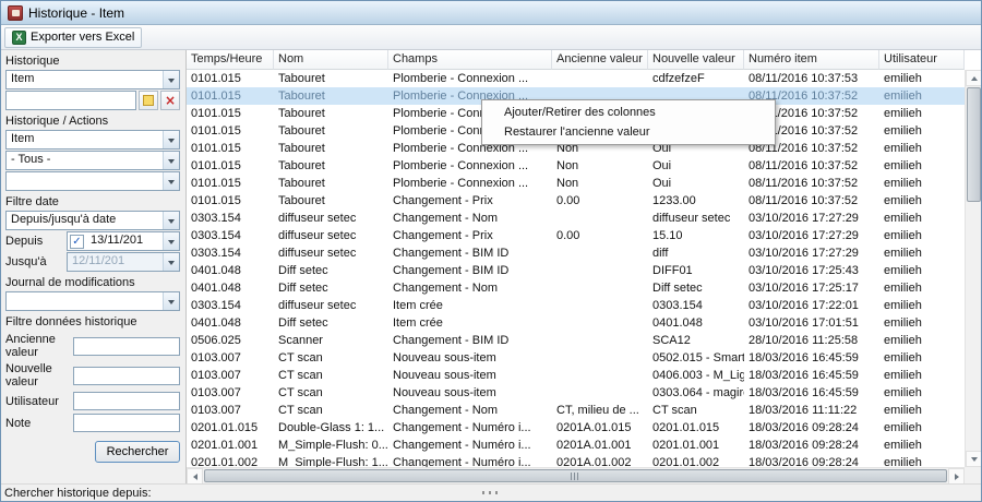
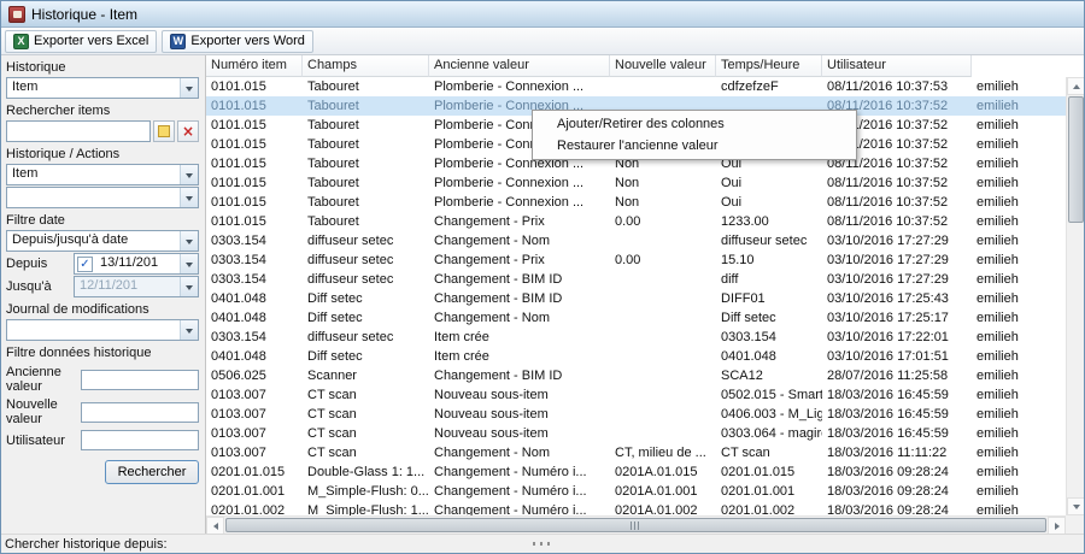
  Historique - Item
  X
  Exporter vers Excel
+ W
+ Exporter vers Word
  Historique
  Item
+ Rechercher items
  ×
  Historique / Actions
  Item
- - Tous -
  Filtre date
  Depuis/jusqu'à date
  Depuis
  ✓
  13/11/201
  Jusqu'à
  12/11/201
  Journal de modifications
  Filtre données historique
  Ancienne valeur
  Nouvelle valeur
  Utilisateur
- Note
  Rechercher
- Temps/Heure
+ Numéro item
- Nom
  Champs
  Ancienne valeur
  Nouvelle valeur
- Numéro item
+ Temps/Heure
  Utilisateur
  0101.015
  Tabouret
  Plomberie - Connexion ...
  cdfzefzeF
  08/11/2016 10:37:53
  emilieh
  0101.015
  Tabouret
  Plomberie - Connexion ...
  08/11/2016 10:37:52
  emilieh
  0101.015
  Tabouret
  /2016 10:37:52
  emilieh
  0101.015
  Tabouret
  /2016 10:37:52
  emilieh
  0101.015
  Tabouret
  Plomberie - Connexion ...
  Non
  Oui
  08/11/2016 10:37:52
  emilieh
  0101.015
  Tabouret
  Plomberie - Connexion ...
  Non
  Oui
  08/11/2016 10:37:52
  emilieh
  0101.015
  Tabouret
  Plomberie - Connexion ...
  Non
  Oui
  08/11/2016 10:37:52
  emilieh
  0101.015
  Tabouret
  Changement - Prix
  0.00
  1233.00
  08/11/2016 10:37:52
  emilieh
  0303.154
  diffuseur setec
  Changement - Nom
  diffuseur setec
  03/10/2016 17:27:29
  emilieh
  0303.154
  diffuseur setec
  Changement - Prix
  0.00
  15.10
  03/10/2016 17:27:29
  emilieh
  0303.154
  diffuseur setec
  Changement - BIM ID
  diff
  03/10/2016 17:27:29
  emilieh
  0401.048
  Diff setec
  Changement - BIM ID
  DIFF01
  03/10/2016 17:25:43
  emilieh
  0401.048
  Diff setec
  Changement - Nom
  Diff setec
  03/10/2016 17:25:17
  emilieh
  0303.154
  diffuseur setec
  Item crée
  0303.154
  03/10/2016 17:22:01
  emilieh
  0401.048
  Diff setec
  Item crée
  0401.048
  03/10/2016 17:01:51
  emilieh
  0506.025
  Scanner
  Changement - BIM ID
  SCA12
- 28/10/2016 11:25:58
+ 28/07/2016 11:25:58
  emilieh
  0103.007
  CT scan
  Nouveau sous-item
  0502.015 - Smart
  18/03/2016 16:45:59
  emilieh
  0103.007
  CT scan
  Nouveau sous-item
  0406.003 - M_Lig
  18/03/2016 16:45:59
  emilieh
  0103.007
  CT scan
  Nouveau sous-item
  0303.064 - magir
  18/03/2016 16:45:59
  emilieh
  0103.007
  CT scan
  Changement - Nom
  CT, milieu de ...
  CT scan
  18/03/2016 11:11:22
  emilieh
  0201.01.015
  Double-Glass 1: 1...
  Changement - Numéro i...
  0201A.01.015
  0201.01.015
  18/03/2016 09:28:24
  emilieh
  0201.01.001
  M_Simple-Flush: 0...
  Changement - Numéro i...
  0201A.01.001
  0201.01.001
  18/03/2016 09:28:24
  emilieh
  0201.01.002
  M_Simple-Flush: 1...
  Changement - Numéro i...
  0201A.01.002
  0201.01.002
  18/03/2016 09:28:24
  emilieh
  Chercher historique depuis:
  Ajouter/Retirer des colonnes
  Restaurer l'ancienne valeur
